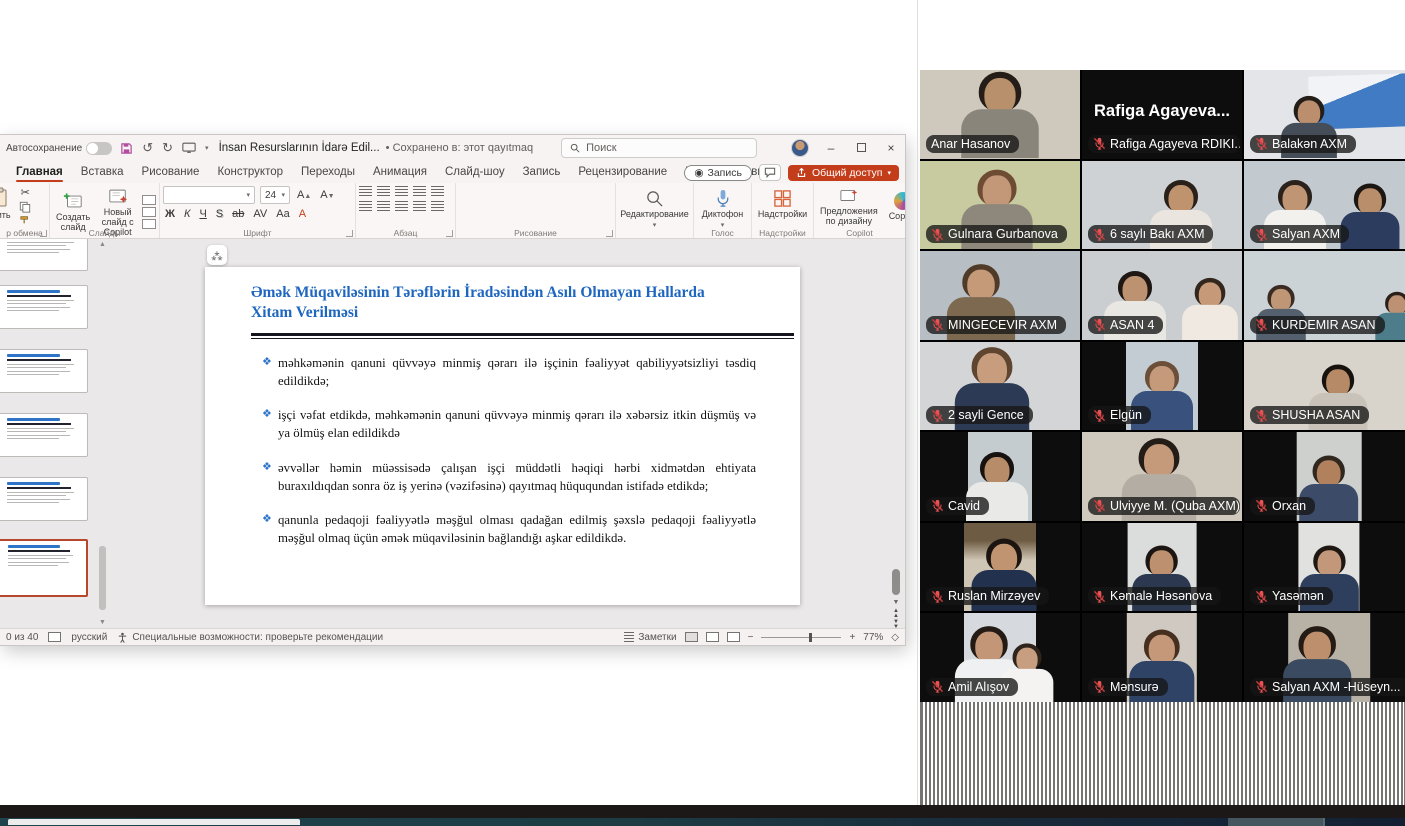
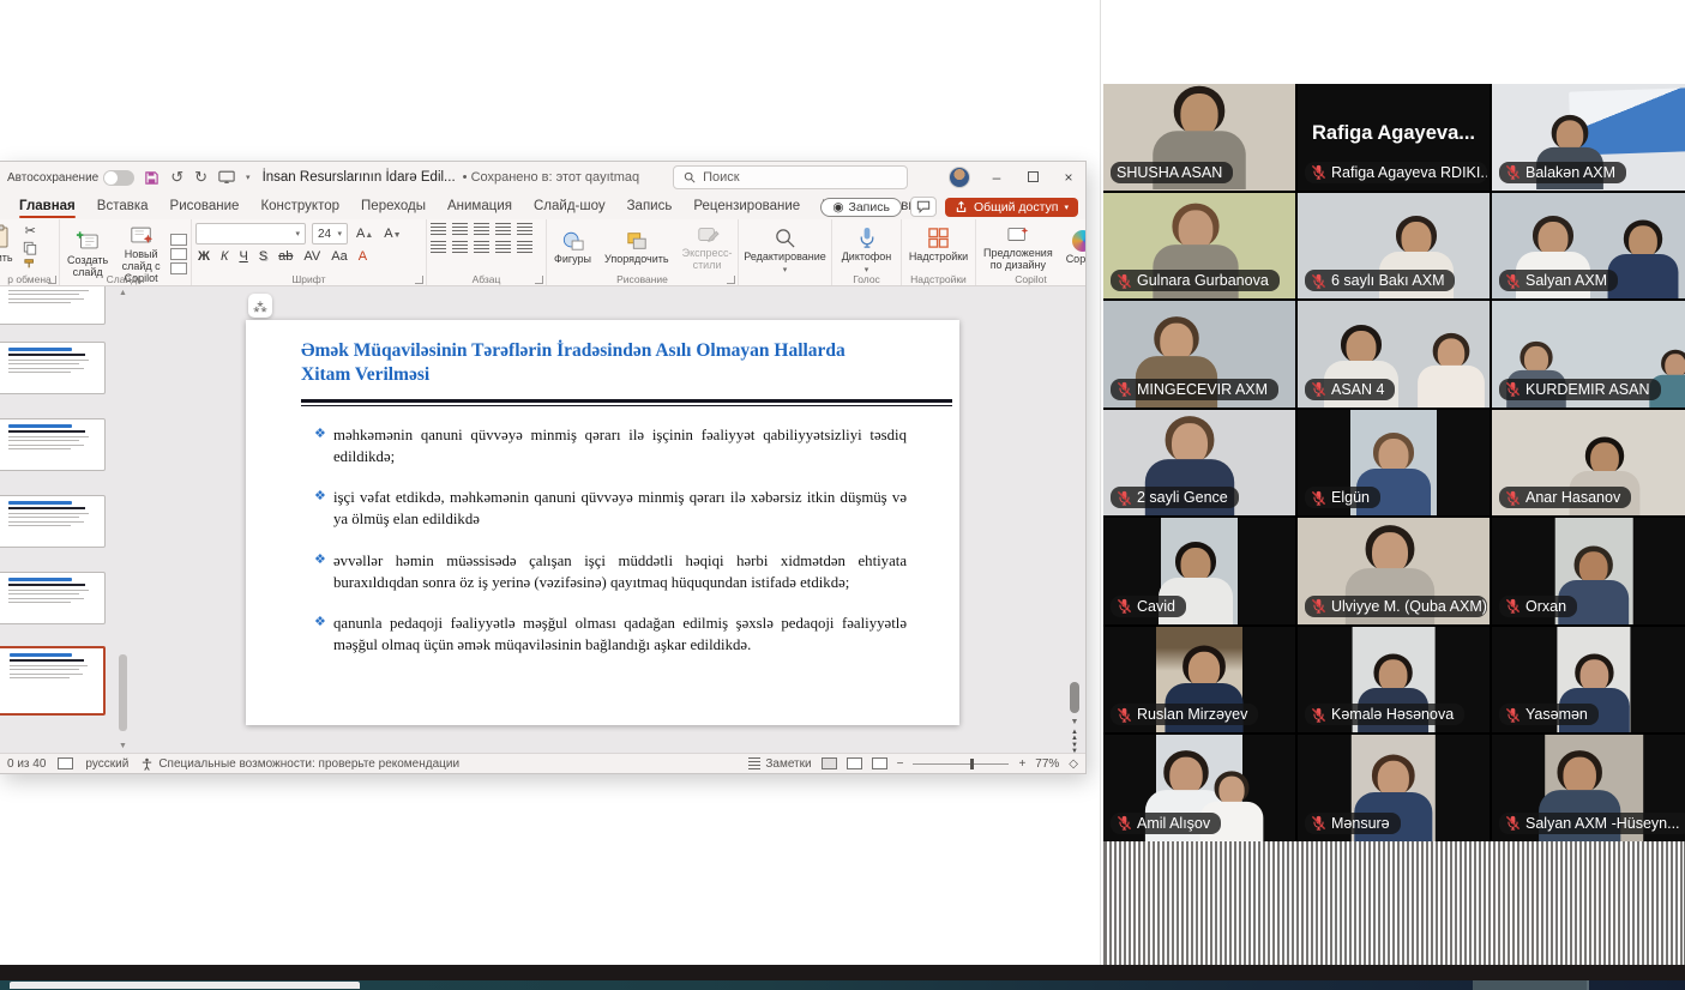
  Автосохранение
  ↺
  ↻
  İnsan Resurslarının İdarə Edil...
  • Сохранено в: этот qayıtmaq
  Поиск
  –
  ×
  Главная
  Вставка
  Рисование
  Конструктор
  Переходы
  Анимация
  Слайд-шоу
  Запись
  Рецензирование
  ◉
  Запись
  Общий доступ
  ✂
  р обмена
  Создать слайд
  Новый слайд с Copilot
  Слайды
  24
  Ж
  К
  Ч
  S
  ab
  AV
  Aa
  А
  Шрифт
  Абзац
+ Фигуры
+ Упорядочить
+ Экспресс-стили
  Рисование
  Редактирование
  Диктофон
  Голос
  Надстройки
  Надстройки
  Предложения по дизайну
  Copilot
  ⁂
  Əmək Müqaviləsinin Tərəflərin İradəsindən Asılı Olmayan Hallarda Xitam Verilməsi
  ❖
  məhkəmənin qanuni qüvvəyə minmiş qərarı ilə işçinin fəaliyyət qabiliyyətsizliyi təsdiq edildikdə;
  ❖
  işçi vəfat etdikdə, məhkəmənin qanuni qüvvəyə minmiş qərarı ilə xəbərsiz itkin düşmüş və ya ölmüş elan edildikdə
  ❖
  əvvəllər həmin müəssisədə çalışan işçi müddətli həqiqi hərbi xidmətdən ehtiyata buraxıldıqdan sonra öz iş yerinə (vəzifəsinə) qayıtmaq hüququndan istifadə etdikdə;
  ❖
  qanunla pedaqoji fəaliyyətlə məşğul olması qadağan edilmiş şəxslə pedaqoji fəaliyyətlə məşğul olmaq üçün əmək müqaviləsinin bağlandığı aşkar edildikdə.
  0 из 40
  русский
  Специальные возможности: проверьте рекомендации
  Заметки
  −
  +
  77%
  ◇
- Anar Hasanov
+ SHUSHA ASAN
  Rafiga Agayeva...
  Rafiga Agayeva RDIKI..
  Balakən AXM
  Gulnara Gurbanova
  6 saylı Bakı AXM
  Salyan AXM
  MINGECEVIR AXM
  ASAN 4
  KURDEMIR ASAN
  2 sayli Gence
  Elgün
- SHUSHA ASAN
+ Anar Hasanov
  Cavid
  Ulviyye M. (Quba AXM)
  Orxan
  Ruslan Mirzəyev
  Kəmalə Həsənova
  Yasəmən
  Amil Alışov
  Mənsurə
  Salyan AXM -Hüseyn...
